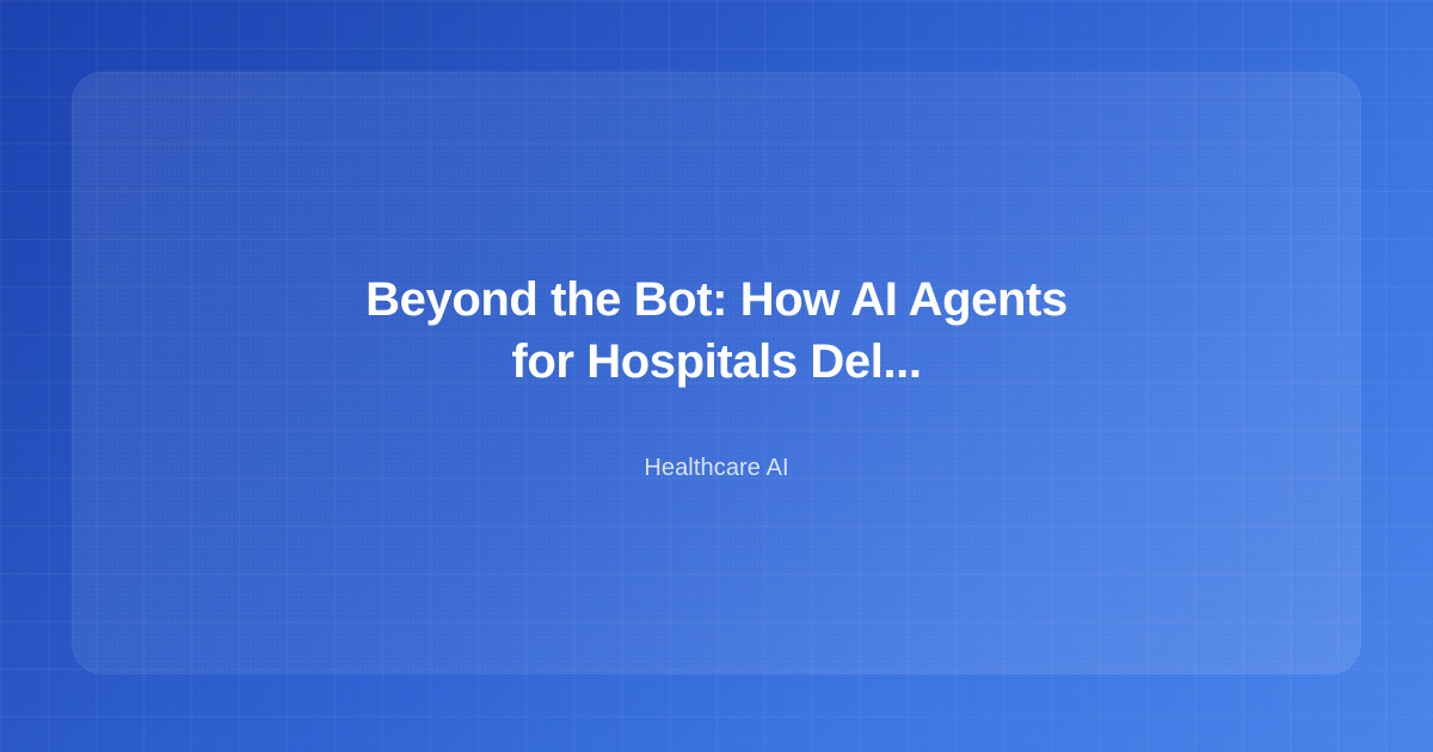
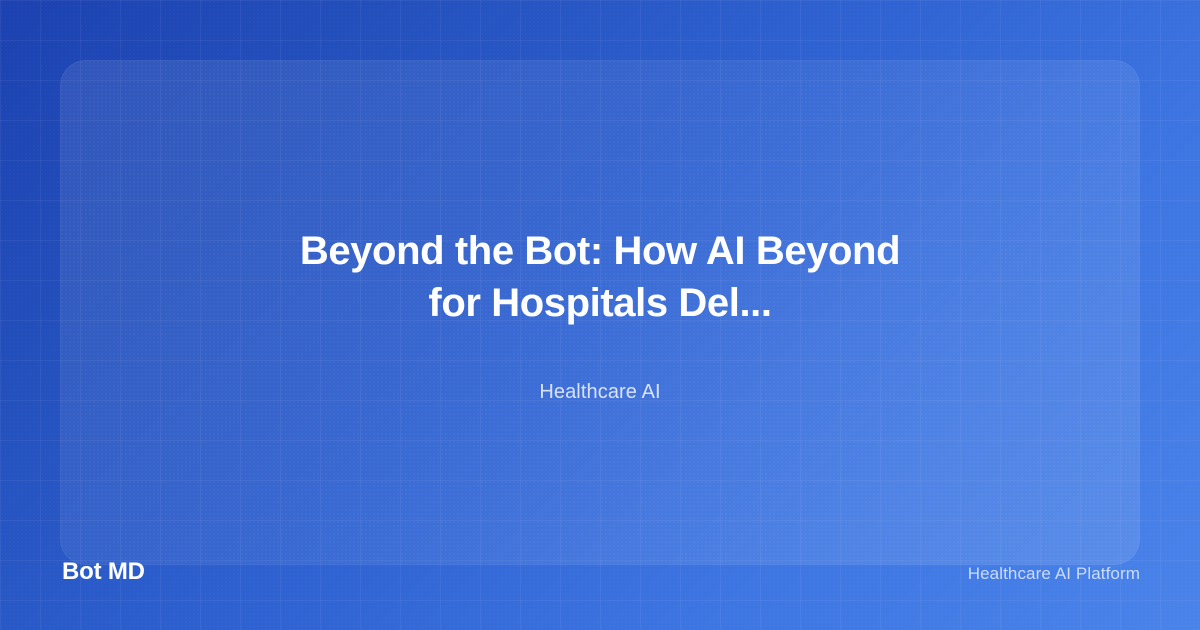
- Beyond the Bot: How AI Agents
+ Beyond the Bot: How AI Beyond
  for Hospitals Del...
  Healthcare AI
+ Bot MD
+ Healthcare AI Platform
